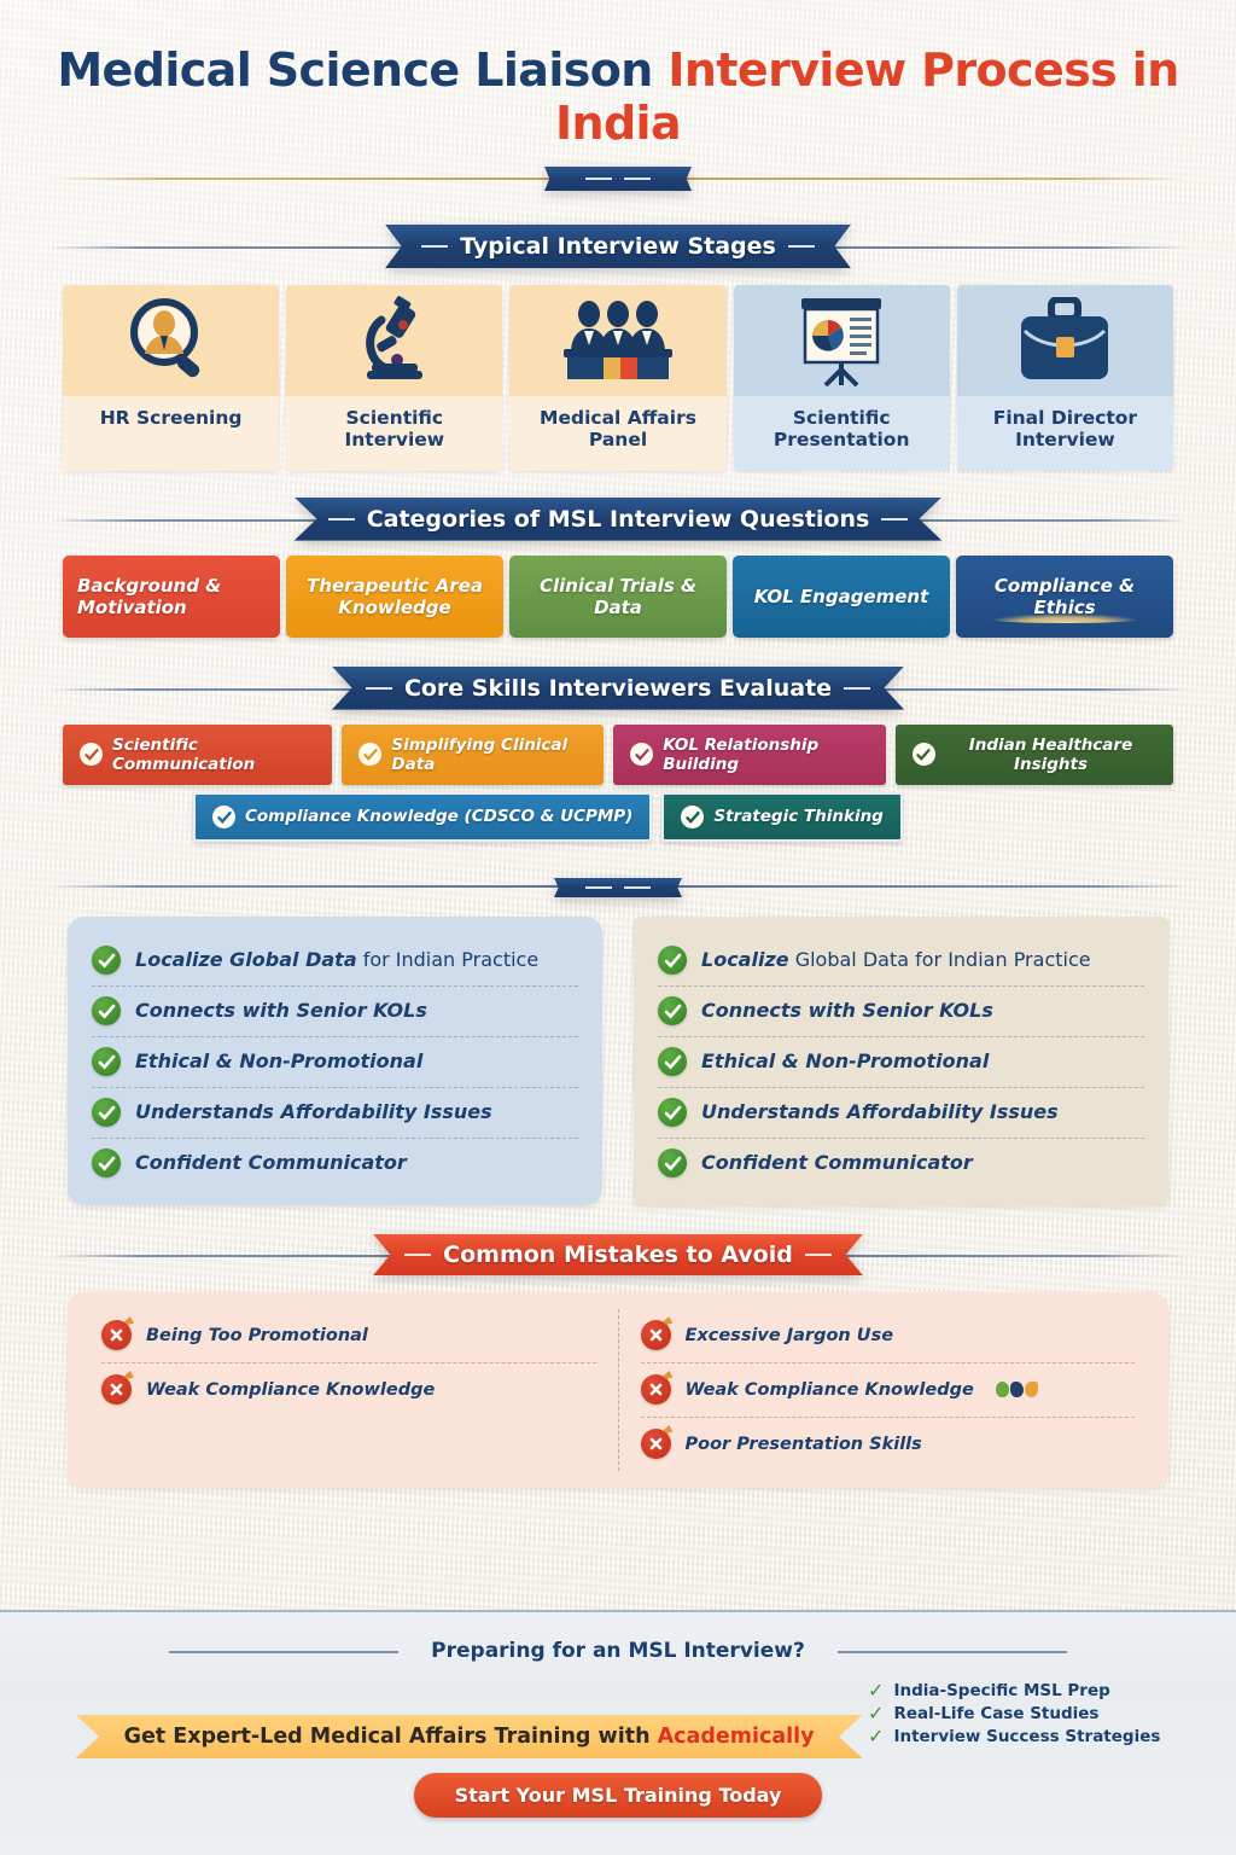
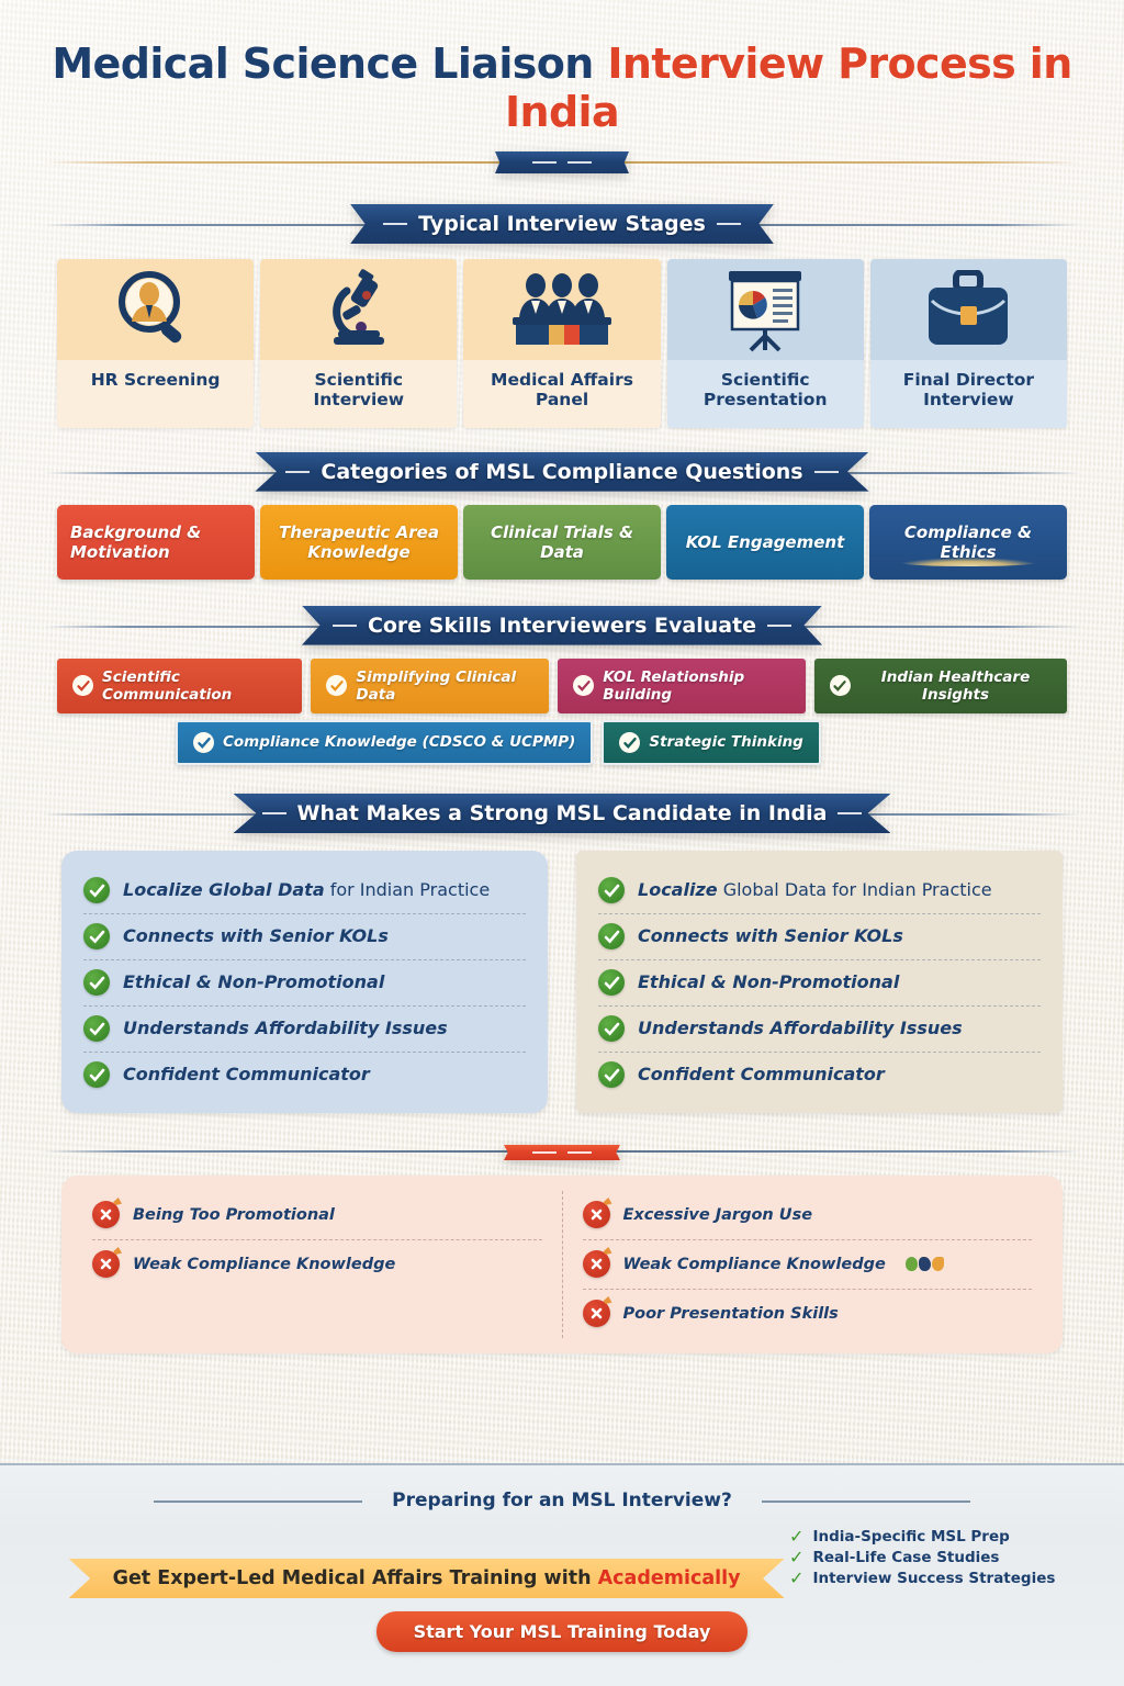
  Medical Science Liaison Interview Process in India
  Typical Interview Stages
  HR Screening
  Scientific Interview
  Medical Affairs Panel
  Scientific Presentation
  Final Director Interview
- Categories of MSL Interview Questions
+ Categories of MSL Compliance Questions
  Background & Motivation
  Therapeutic Area Knowledge
  Clinical Trials & Data
  KOL Engagement
  Compliance & Ethics
  Core Skills Interviewers Evaluate
  Scientific Communication
  Simplifying Clinical Data
  KOL Relationship Building
  Indian Healthcare Insights
  Compliance Knowledge (CDSCO & UCPMP)
  Strategic Thinking
+ What Makes a Strong MSL Candidate in India
  Localize Global Data for Indian Practice
  Connects with Senior KOLs
  Ethical & Non-Promotional
  Understands Affordability Issues
  Confident Communicator
  Localize Global Data for Indian Practice
  Connects with Senior KOLs
  Ethical & Non-Promotional
  Understands Affordability Issues
  Confident Communicator
- Common Mistakes to Avoid
  Being Too Promotional
  Weak Compliance Knowledge
  Excessive Jargon Use
  Weak Compliance Knowledge
  Poor Presentation Skills
  Preparing for an MSL Interview?
  Get Expert-Led Medical Affairs Training with Academically
  ✓
  India-Specific MSL Prep
  ✓
  Real-Life Case Studies
  ✓
  Interview Success Strategies
  Start Your MSL Training Today
